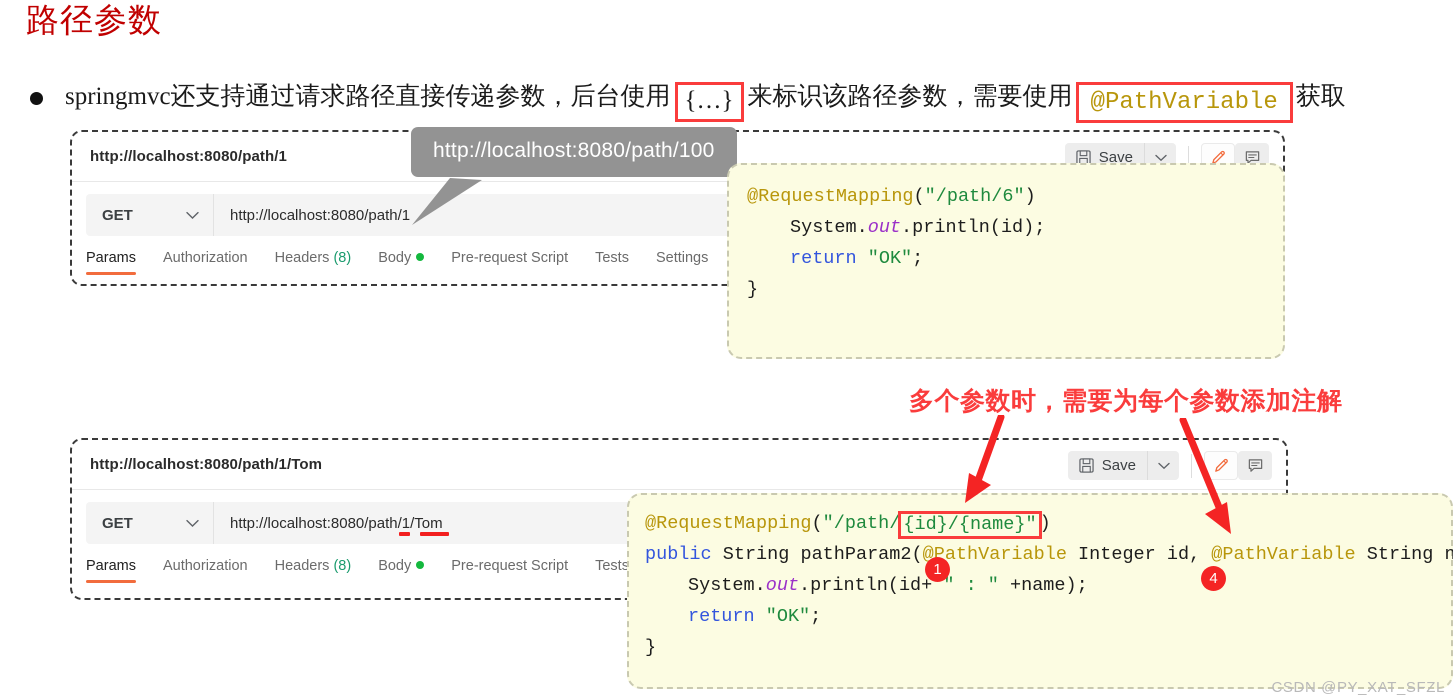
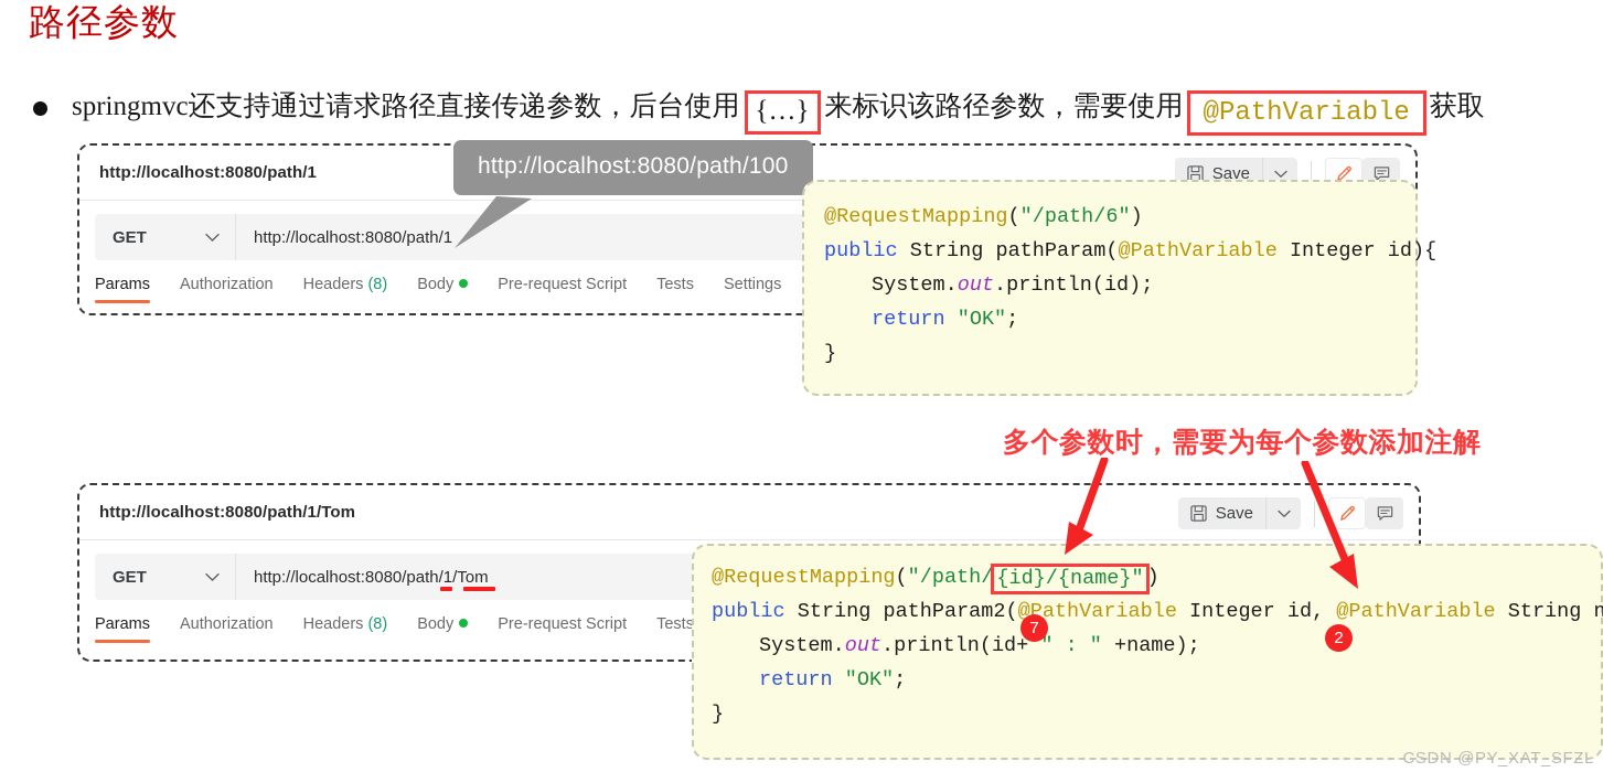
  路径参数
  springmvc还支持通过请求路径直接传递参数，后台使用
  {…}
  来标识该路径参数，需要使用
  @PathVariable
  获取
  http://localhost:8080/path/1
  Save
  GET
  http://localhost:8080/path/1
  Params
  Authorization
  Headers (8)
  Body
  Pre-request Script
  Tests
  Settings
  http://localhost:8080/path/100
  @RequestMapping("/path/6")
+ public String pathParam(@PathVariable Integer id){
  System.out.println(id);
  return "OK";
  }
  多个参数时，需要为每个参数添加注解
  http://localhost:8080/path/1/Tom
  Save
  GET
  http://localhost:8080/path/1/Tom
  Params
  Authorization
  Headers (8)
  Body
  Pre-request Script
  Tests
  @RequestMapping("/path/ {id}/{name}" )
  public String pathParam2(@PathVariable Integer id, @PathVariable String n
  System.out.println(id+ " : " +name);
  return "OK";
  }
- 1
+ 7
- 4
+ 2
  CSDN @PY_XAT_SFZL
